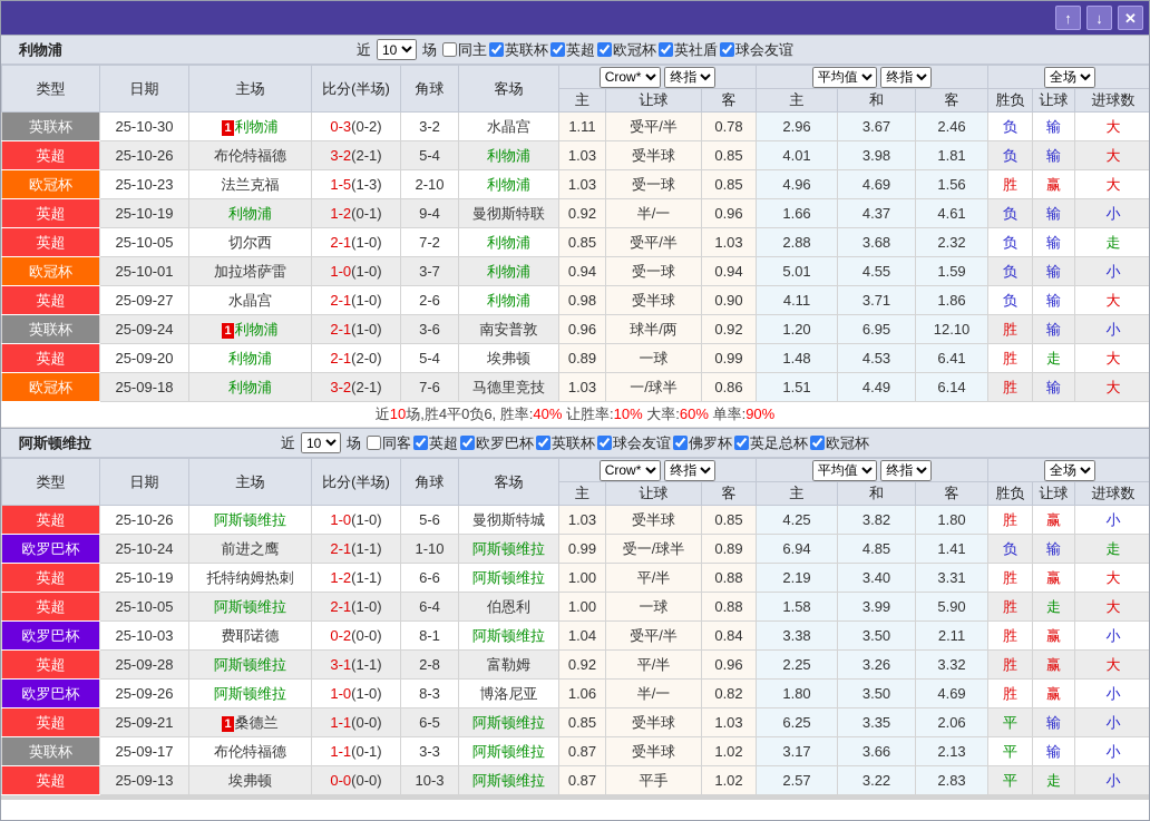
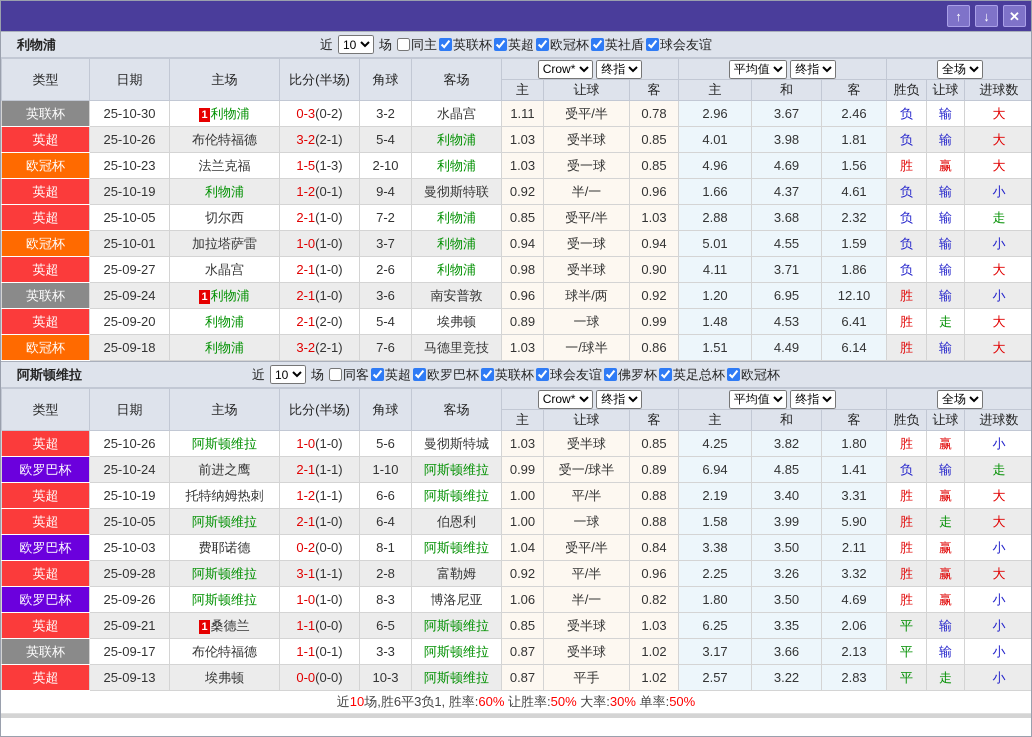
  ↑
  ↓
  ✕
  利物浦
  近
  10
  场
  同主
  英联杯
  英超
  欧冠杯
  英社盾
  球会友谊
  类型	日期	主场	比分(半场)	角球	客场	Crow* 终指	平均值 终指	全场
  主	让球	客	主	和	客	胜负	让球	进球数
  英联杯	25-10-30	1 利物浦	0-3(0-2)	3-2	水晶宫	1.11	受平/半	0.78	2.96	3.67	2.46	负	输	大
  英超	25-10-26	布伦特福德	3-2(2-1)	5-4	利物浦	1.03	受半球	0.85	4.01	3.98	1.81	负	输	大
  欧冠杯	25-10-23	法兰克福	1-5(1-3)	2-10	利物浦	1.03	受一球	0.85	4.96	4.69	1.56	胜	赢	大
  英超	25-10-19	利物浦	1-2(0-1)	9-4	曼彻斯特联	0.92	半/一	0.96	1.66	4.37	4.61	负	输	小
  英超	25-10-05	切尔西	2-1(1-0)	7-2	利物浦	0.85	受平/半	1.03	2.88	3.68	2.32	负	输	走
  欧冠杯	25-10-01	加拉塔萨雷	1-0(1-0)	3-7	利物浦	0.94	受一球	0.94	5.01	4.55	1.59	负	输	小
  英超	25-09-27	水晶宫	2-1(1-0)	2-6	利物浦	0.98	受半球	0.90	4.11	3.71	1.86	负	输	大
  英联杯	25-09-24	1 利物浦	2-1(1-0)	3-6	南安普敦	0.96	球半/两	0.92	1.20	6.95	12.10	胜	输	小
  英超	25-09-20	利物浦	2-1(2-0)	5-4	埃弗顿	0.89	一球	0.99	1.48	4.53	6.41	胜	走	大
  欧冠杯	25-09-18	利物浦	3-2(2-1)	7-6	马德里竞技	1.03	一/球半	0.86	1.51	4.49	6.14	胜	输	大
- 近10场,胜4平0负6, 胜率:40% 让胜率:10% 大率:60% 单率:90%
  阿斯顿维拉
  近
  10
  场
  同客
  英超
  欧罗巴杯
  英联杯
  球会友谊
  佛罗杯
  英足总杯
  欧冠杯
  类型	日期	主场	比分(半场)	角球	客场	Crow* 终指	平均值 终指	全场
  主	让球	客	主	和	客	胜负	让球	进球数
  英超	25-10-26	阿斯顿维拉	1-0(1-0)	5-6	曼彻斯特城	1.03	受半球	0.85	4.25	3.82	1.80	胜	赢	小
  欧罗巴杯	25-10-24	前进之鹰	2-1(1-1)	1-10	阿斯顿维拉	0.99	受一/球半	0.89	6.94	4.85	1.41	负	输	走
  英超	25-10-19	托特纳姆热刺	1-2(1-1)	6-6	阿斯顿维拉	1.00	平/半	0.88	2.19	3.40	3.31	胜	赢	大
  英超	25-10-05	阿斯顿维拉	2-1(1-0)	6-4	伯恩利	1.00	一球	0.88	1.58	3.99	5.90	胜	走	大
  欧罗巴杯	25-10-03	费耶诺德	0-2(0-0)	8-1	阿斯顿维拉	1.04	受平/半	0.84	3.38	3.50	2.11	胜	赢	小
  英超	25-09-28	阿斯顿维拉	3-1(1-1)	2-8	富勒姆	0.92	平/半	0.96	2.25	3.26	3.32	胜	赢	大
  欧罗巴杯	25-09-26	阿斯顿维拉	1-0(1-0)	8-3	博洛尼亚	1.06	半/一	0.82	1.80	3.50	4.69	胜	赢	小
  英超	25-09-21	1 桑德兰	1-1(0-0)	6-5	阿斯顿维拉	0.85	受半球	1.03	6.25	3.35	2.06	平	输	小
  英联杯	25-09-17	布伦特福德	1-1(0-1)	3-3	阿斯顿维拉	0.87	受半球	1.02	3.17	3.66	2.13	平	输	小
  英超	25-09-13	埃弗顿	0-0(0-0)	10-3	阿斯顿维拉	0.87	平手	1.02	2.57	3.22	2.83	平	走	小
+ 近10场,胜6平3负1, 胜率:60% 让胜率:50% 大率:30% 单率:50%
